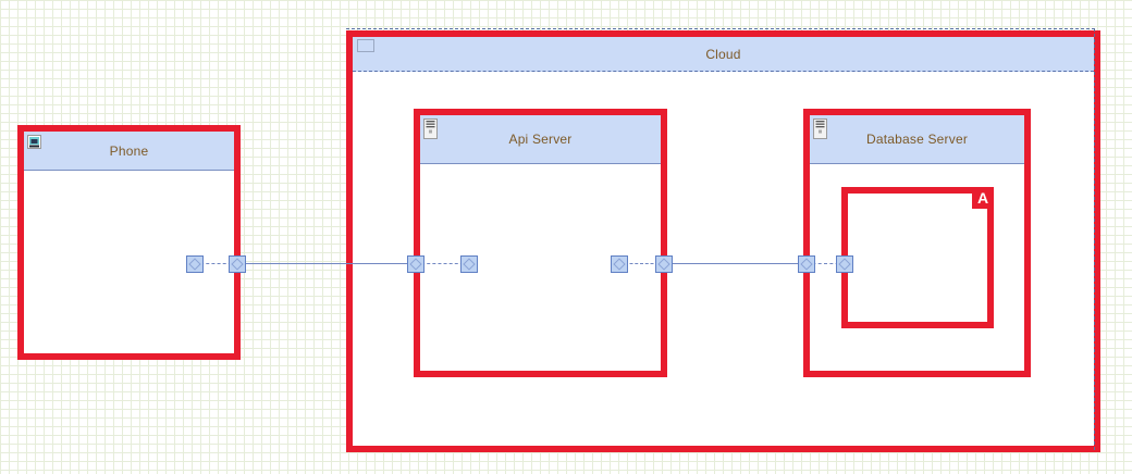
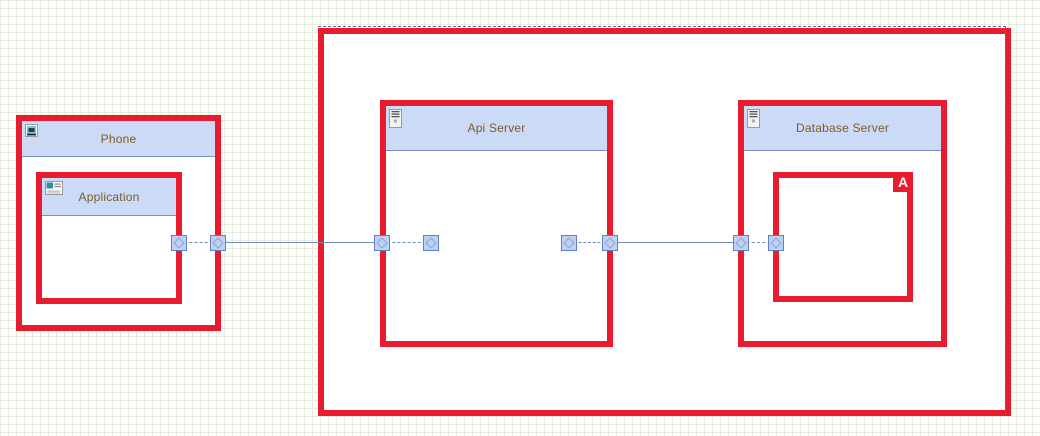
- Cloud
  Phone
+ Application
  Api Server
  Database Server
  A
